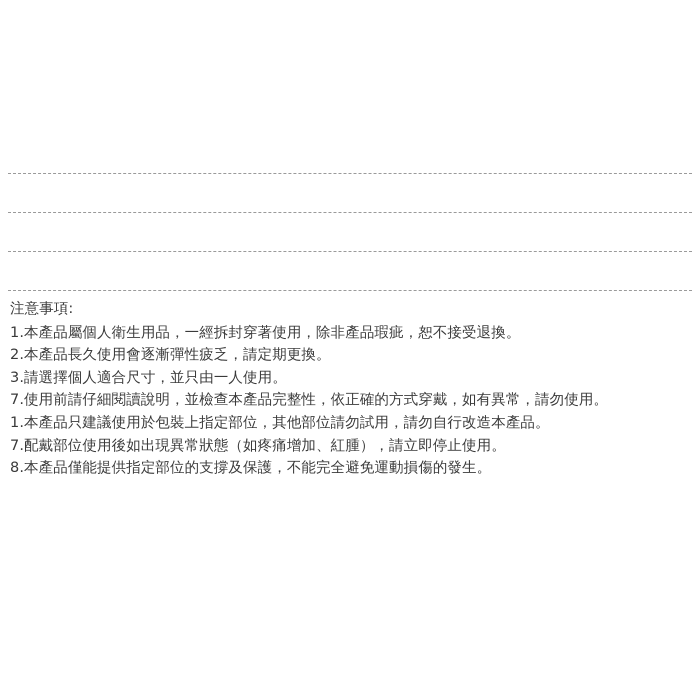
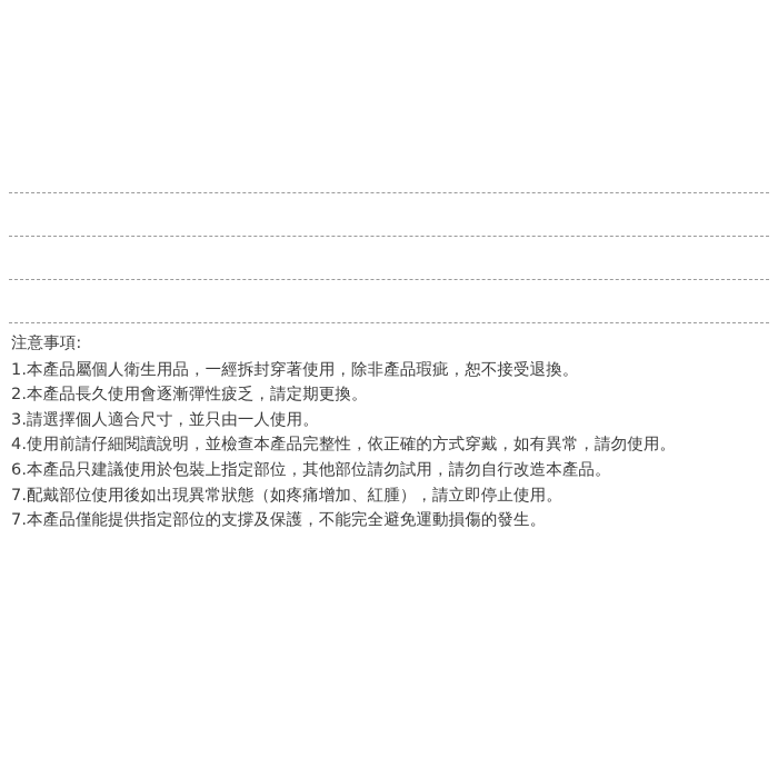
  注意事項:
  1.本產品屬個人衛生用品，一經拆封穿著使用，除非產品瑕疵，恕不接受退換。
  2.本產品長久使用會逐漸彈性疲乏，請定期更換。
  3.請選擇個人適合尺寸，並只由一人使用。
- 7.使用前請仔細閱讀說明，並檢查本產品完整性，依正確的方式穿戴，如有異常，請勿使用。
+ 4.使用前請仔細閱讀說明，並檢查本產品完整性，依正確的方式穿戴，如有異常，請勿使用。
- 1.本產品只建議使用於包裝上指定部位，其他部位請勿試用，請勿自行改造本產品。
+ 6.本產品只建議使用於包裝上指定部位，其他部位請勿試用，請勿自行改造本產品。
  7.配戴部位使用後如出現異常狀態（如疼痛增加、紅腫），請立即停止使用。
- 8.本產品僅能提供指定部位的支撐及保護，不能完全避免運動損傷的發生。
+ 7.本產品僅能提供指定部位的支撐及保護，不能完全避免運動損傷的發生。
